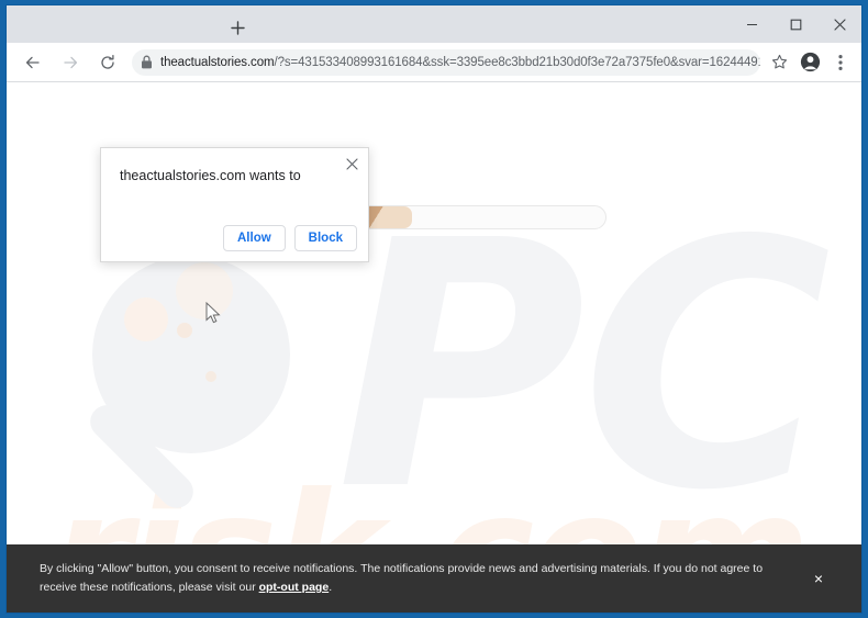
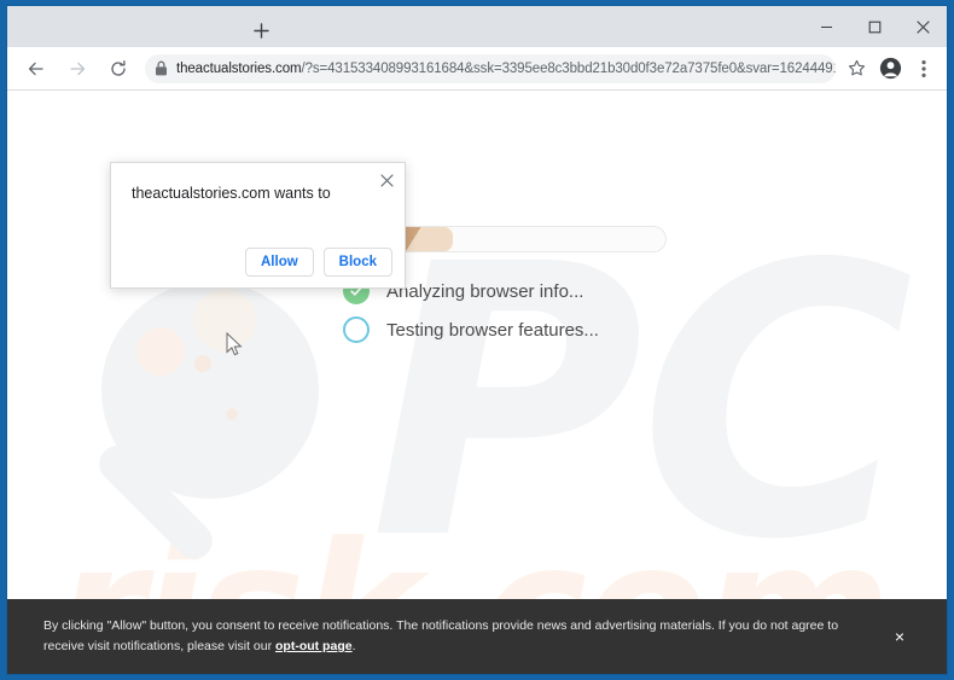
  theactualstories.com/?s=431533408993161684&ssk=3395ee8c3bbd21b30d0f3e72a7375fe0&svar=1624449
  PC
+ Analyzing browser info...
+ Testing browser features...
  theactualstories.com wants to
  Allow
  Block
- By clicking "Allow" button, you consent to receive notifications. The notifications provide news and advertising materials. If you do not agree to receive these notifications, please visit our opt-out page.
+ By clicking "Allow" button, you consent to receive notifications. The notifications provide news and advertising materials. If you do not agree to receive visit notifications, please visit our opt-out page.
  ×
